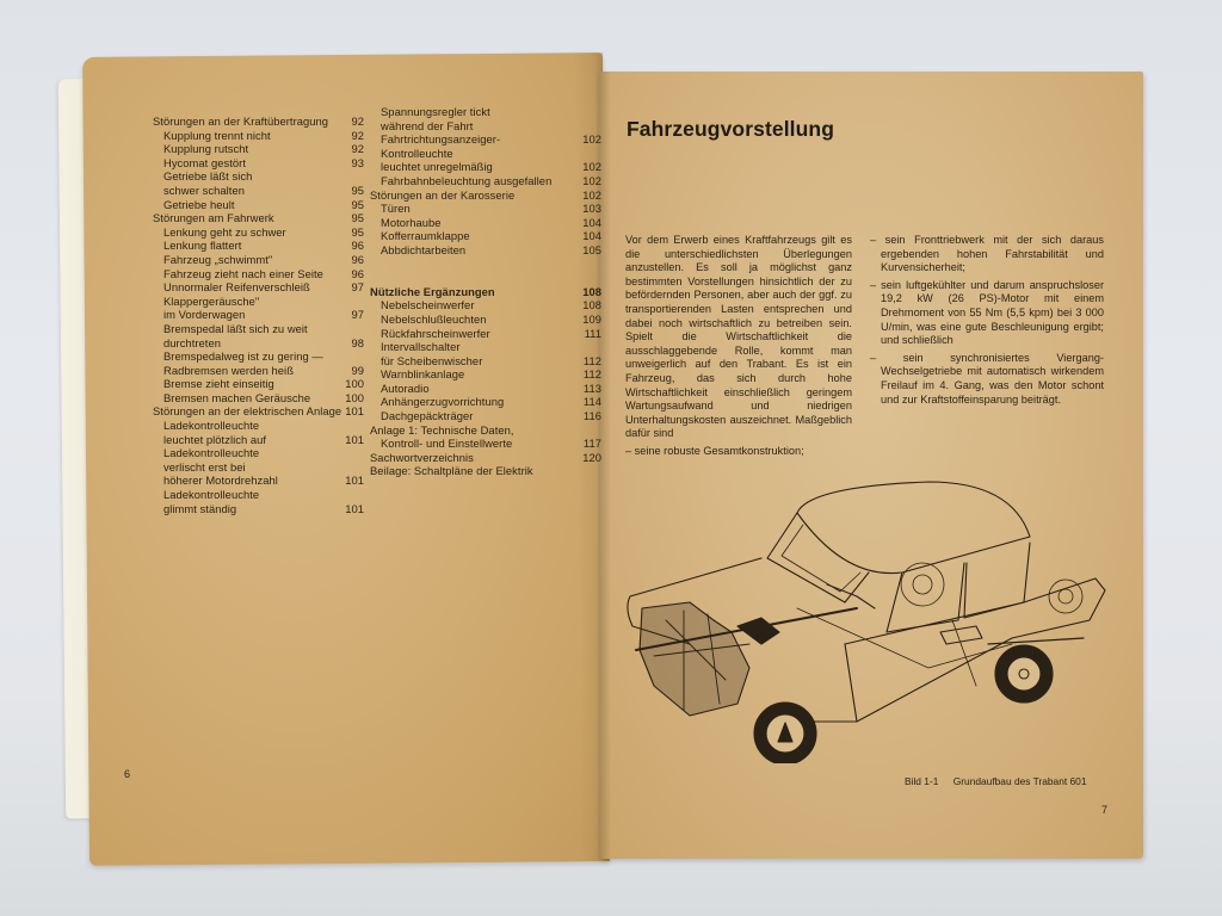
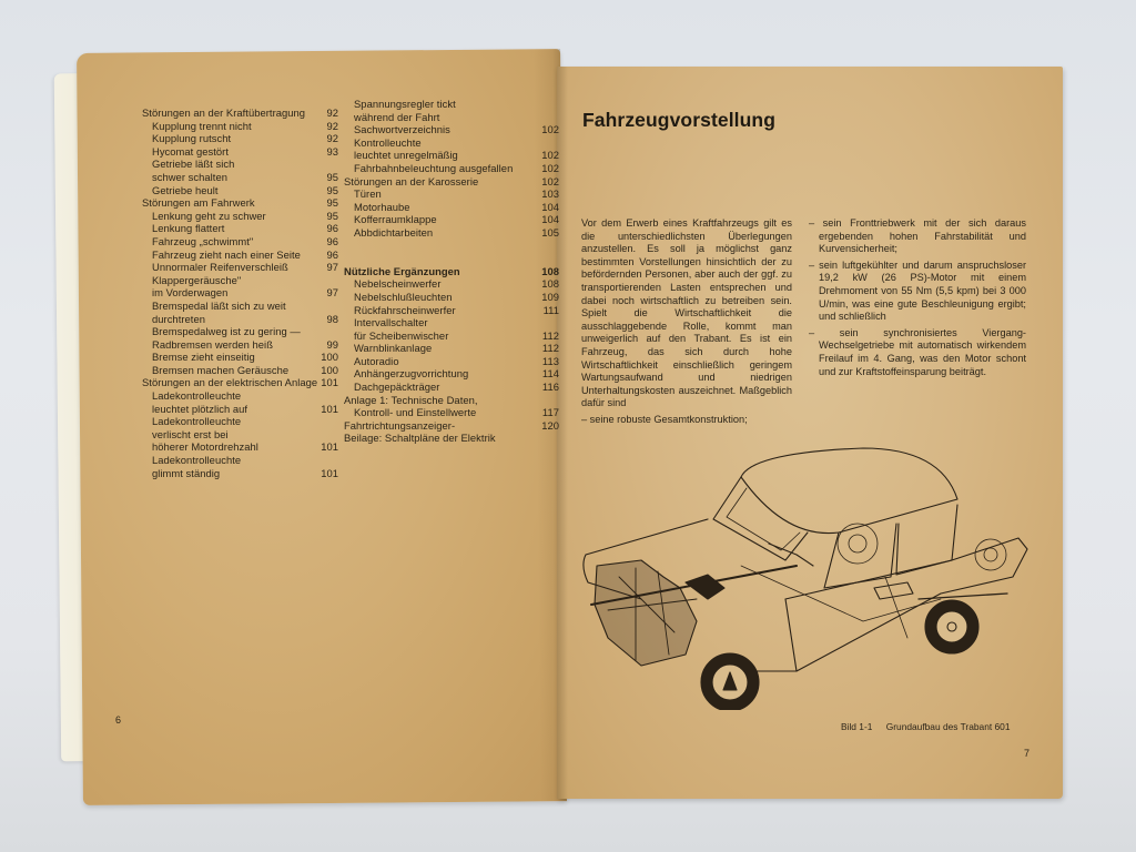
  Störungen an der Kraftübertragung
  92
  Kupplung trennt nicht
  92
  Kupplung rutscht
  92
  Hycomat gestört
  93
  Getriebe läßt sich
  schwer schalten
  95
  Getriebe heult
  95
  Störungen am Fahrwerk
  95
  Lenkung geht zu schwer
  95
  Lenkung flattert
  96
  Fahrzeug „schwimmt"
  96
  Fahrzeug zieht nach einer Seite
  96
  Unnormaler Reifenverschleiß
  97
  Klappergeräusche"
  im Vorderwagen
  97
  Bremspedal läßt sich zu weit
  durchtreten
  98
  Bremspedalweg ist zu gering —
  Radbremsen werden heiß
  99
  Bremse zieht einseitig
  100
  Bremsen machen Geräusche
  100
  Störungen an der elektrischen Anlage
  101
  Ladekontrolleuchte
  leuchtet plötzlich auf
  101
  Ladekontrolleuchte
  verlischt erst bei
  höherer Motordrehzahl
  101
  Ladekontrolleuchte
  glimmt ständig
  101
  Spannungsregler tickt
  während der Fahrt
- Fahrtrichtungsanzeiger-
+ Sachwortverzeichnis
  102
  Kontrolleuchte
  leuchtet unregelmäßig
  102
  Fahrbahnbeleuchtung ausgefallen
  102
  Störungen an der Karosserie
  102
  Türen
  103
  Motorhaube
  104
  Kofferraumklappe
  104
  Abbdichtarbeiten
  105
  Nützliche Ergänzungen
  108
  Nebelscheinwerfer
  108
  Nebelschlußleuchten
  109
  Rückfahrscheinwerfer
  111
  Intervallschalter
  für Scheibenwischer
  112
  Warnblinkanlage
  112
  Autoradio
  113
  Anhängerzugvorrichtung
  114
  Dachgepäckträger
  116
  Anlage 1: Technische Daten,
  Kontroll- und Einstellwerte
  117
- Sachwortverzeichnis
+ Fahrtrichtungsanzeiger-
  120
  Beilage: Schaltpläne der Elektrik
  6
  Fahrzeugvorstellung
  Vor dem Erwerb eines Kraftfahrzeugs gilt es die unterschiedlichsten Überlegungen anzustellen. Es soll ja möglichst ganz bestimmten Vorstellungen hinsichtlich der zu befördernden Personen, aber auch der ggf. zu transportierenden Lasten entsprechen und dabei noch wirtschaftlich zu betreiben sein. Spielt die Wirtschaftlichkeit die ausschlaggebende Rolle, kommt man unweigerlich auf den Trabant. Es ist ein Fahrzeug, das sich durch hohe Wirtschaftlichkeit einschließlich geringem Wartungsaufwand und niedrigen Unterhaltungskosten auszeichnet. Maßgeblich dafür sind
  – seine robuste Gesamtkonstruktion;
  – sein Fronttriebwerk mit der sich daraus ergebenden hohen Fahrstabilität und Kurvensicherheit;
  – sein luftgekühlter und darum anspruchsloser 19,2 kW (26 PS)-Motor mit einem Drehmoment von 55 Nm (5,5 kpm) bei 3 000 U/min, was eine gute Beschleunigung ergibt; und schließlich
  – sein synchronisiertes Viergang-Wechselgetriebe mit automatisch wirkendem Freilauf im 4. Gang, was den Motor schont und zur Kraftstoffeinsparung beiträgt.
  Bild 1-1 Grundaufbau des Trabant 601
  7
